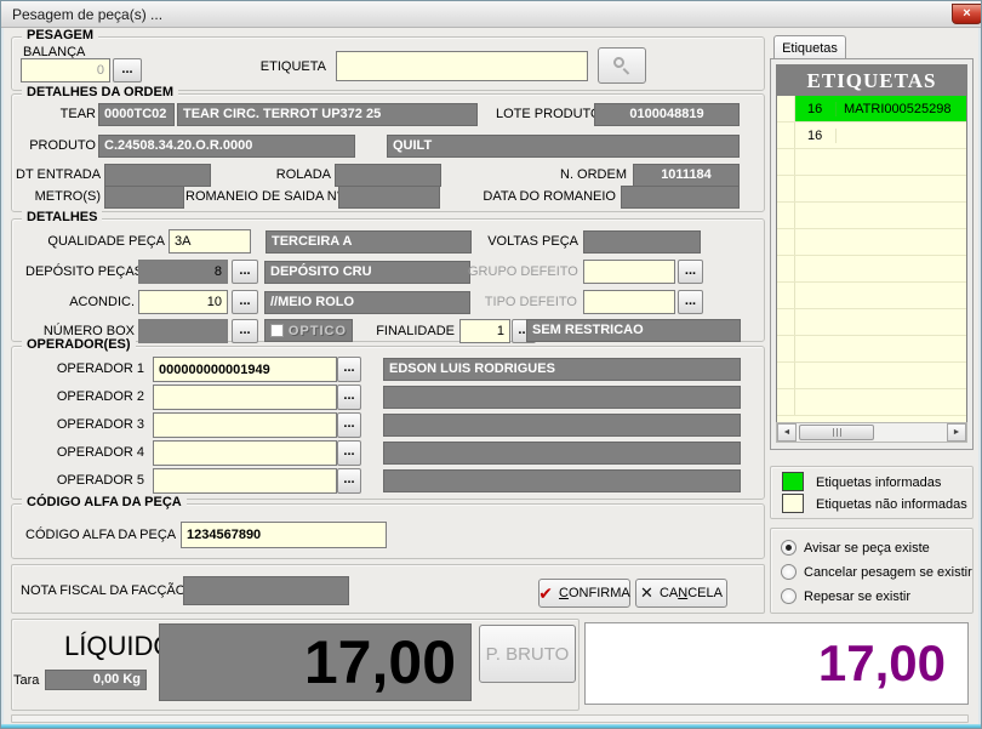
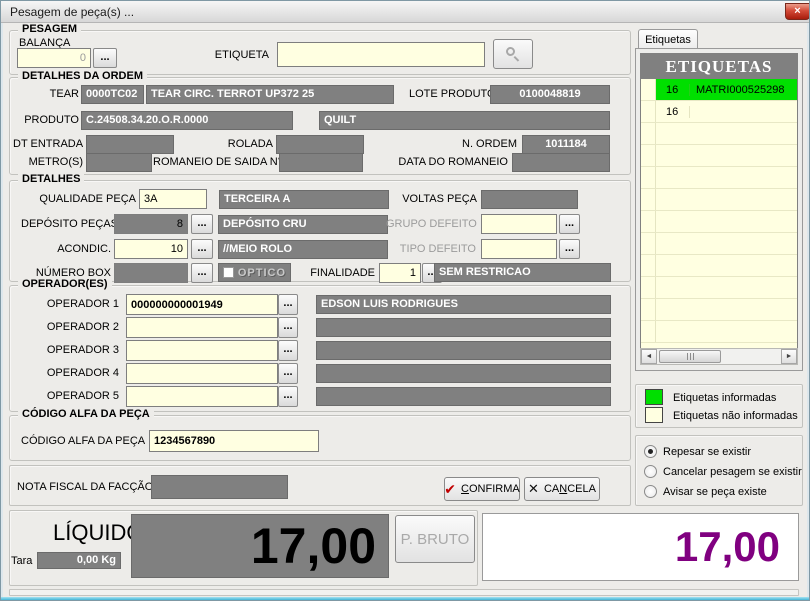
  Pesagem de peça(s) ...
  ×
  PESAGEM
  BALANÇA
  0
  ...
  ETIQUETA
  DETALHES DA ORDEM
  TEAR
  0000TC02
  TEAR CIRC. TERROT UP372 25
  LOTE PRODUT
  0100048819
  PRODUTO
  C.24508.34.20.O.R.0000
  QUILT
  DT ENTRADA
  ROLADA
  N. ORDEM
  1011184
  METRO(S)
  ROMANEIO DE SAIDA N
  DATA DO ROMANEIO
  DETALHES
  QUALIDADE PEÇA
  3A
  TERCEIRA A
  VOLTAS PEÇA
  DEPÓSITO PEÇA
  8
  ...
  DEPÓSITO CRU
  GRUPO DEFEITO
  ...
  ACONDIC.
  10
  ...
  //MEIO ROLO
  TIPO DEFEITO
  ...
  NÚMERO BOX
  ...
  OPTICO
  FINALIDADE
  1
  SEM RESTRICAO
  OPERADOR(ES)
  OPERADOR 1
  000000000001949
  ...
  EDSON LUIS RODRIGUES
  OPERADOR 2
  ...
  OPERADOR 3
  ...
  OPERADOR 4
  ...
  OPERADOR 5
  ...
  CÓDIGO ALFA DA PEÇA
  CÓDIGO ALFA DA PEÇA
  1234567890
  NOTA FISCAL DA FACÇÃO
  ✔
  CONFIRMA
  ✕
  CANCELA
  LÍQUID
  Tara
  0,00 Kg
  17,00
  P. BRUTO
  17,00
  Etiquetas
  ETIQUETAS
  16
  MATRI000525298
  16
  Etiquetas informadas
  Etiquetas não informadas
- Avisar se peça existe
+ Repesar se existir
  Cancelar pesagem se existir
- Repesar se existir
+ Avisar se peça existe
